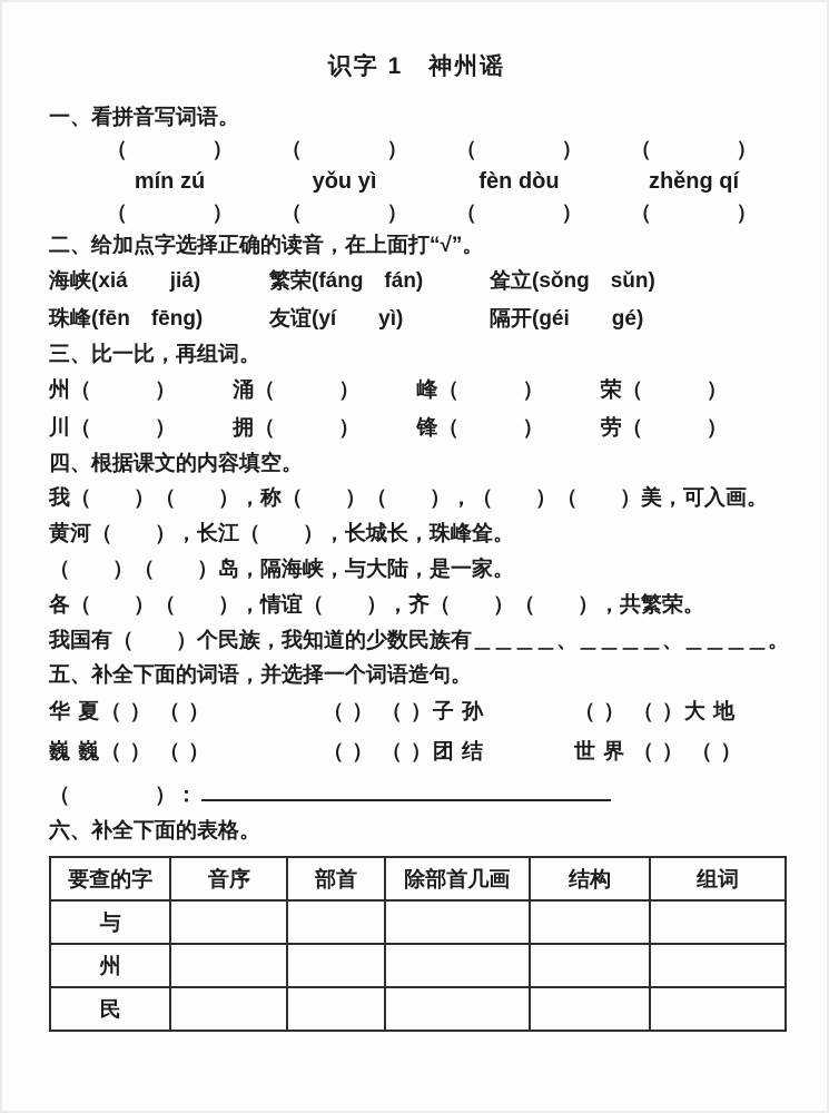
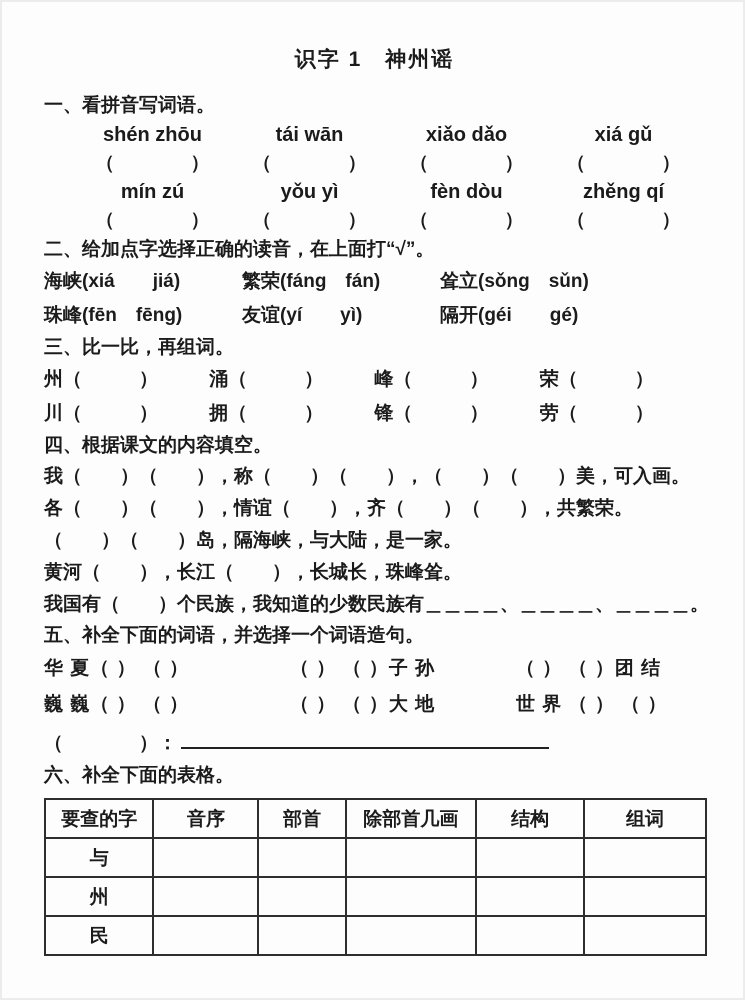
  识字 1 神州谣
  一、看拼音写词语。
+ shén zhōu
+ tái wān
+ xiǎo dǎo
+ xiá gǔ
  （ ）
  （ ）
  （ ）
  （ ）
  mín zú
  yǒu yì
  fèn dòu
  zhěng qí
  （ ）
  （ ）
  （ ）
  （ ）
  二、给加点字选择正确的读音，在上面打“√”。
  海峡(xiá jiá)
  繁荣(fáng fán)
  耸立(sǒng sǔn)
  珠峰(fēn fēng)
  友谊(yí yì)
  隔开(géi gé)
  三、比一比，再组词。
  州（ ）
  涌（ ）
  峰（ ）
  荣（ ）
  川（ ）
  拥（ ）
  锋（ ）
  劳（ ）
  四、根据课文的内容填空。
  我（ ）（ ），称（ ）（ ），（ ）（ ）美，可入画。
- 黄河（ ），长江（ ），长城长，珠峰耸。
+ 各（ ）（ ），情谊（ ），齐（ ）（ ），共繁荣。
  （ ）（ ）岛，隔海峡，与大陆，是一家。
- 各（ ）（ ），情谊（ ），齐（ ）（ ），共繁荣。
+ 黄河（ ），长江（ ），长城长，珠峰耸。
  我国有（ ）个民族，我知道的少数民族有＿＿＿＿、＿＿＿＿、＿＿＿＿。
  五、补全下面的词语，并选择一个词语造句。
  华 夏（ ） （ ）
  （ ） （ ）子 孙
- （ ） （ ）大 地
+ （ ） （ ）团 结
  巍 巍（ ） （ ）
- （ ） （ ）团 结
+ （ ） （ ）大 地
  世 界 （ ） （ ）
  （ ）：
  六、补全下面的表格。
  要查的字	音序	部首	除部首几画	结构	组词
  与
  州
  民
